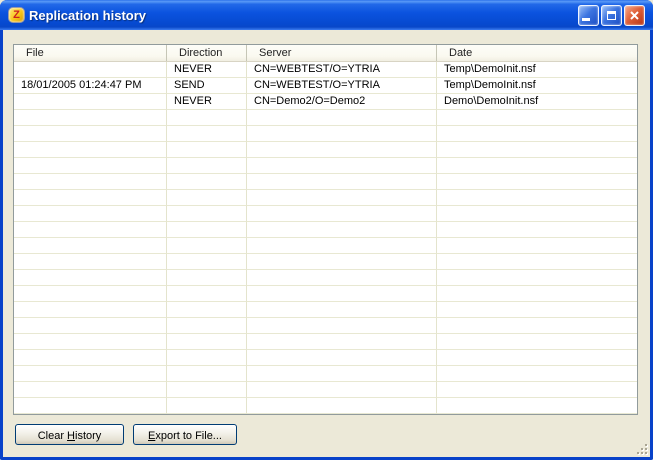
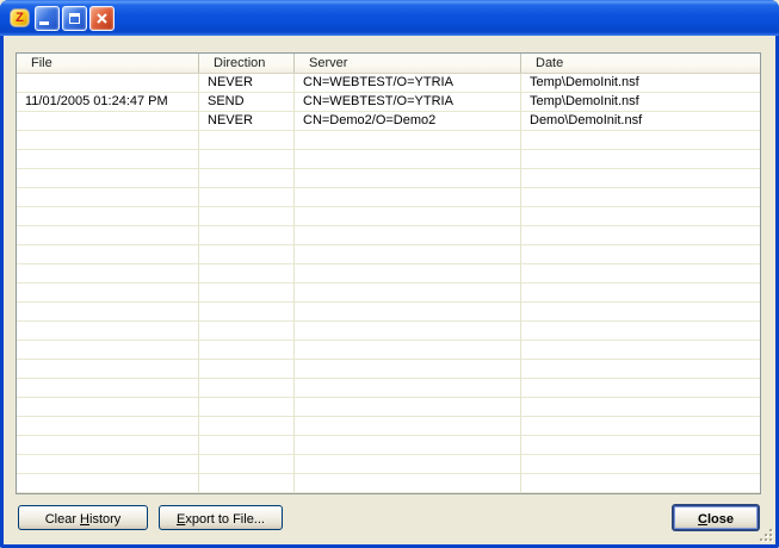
  Z
- Replication history
  File
  Direction
  Server
  Date
  NEVER
  CN=WEBTEST/O=YTRIA
  Temp\DemoInit.nsf
- 18/01/2005 01:24:47 PM
+ 11/01/2005 01:24:47 PM
  SEND
  CN=WEBTEST/O=YTRIA
  Temp\DemoInit.nsf
  NEVER
  CN=Demo2/O=Demo2
  Demo\DemoInit.nsf
  Clear History
  Export to File...
+ Close
